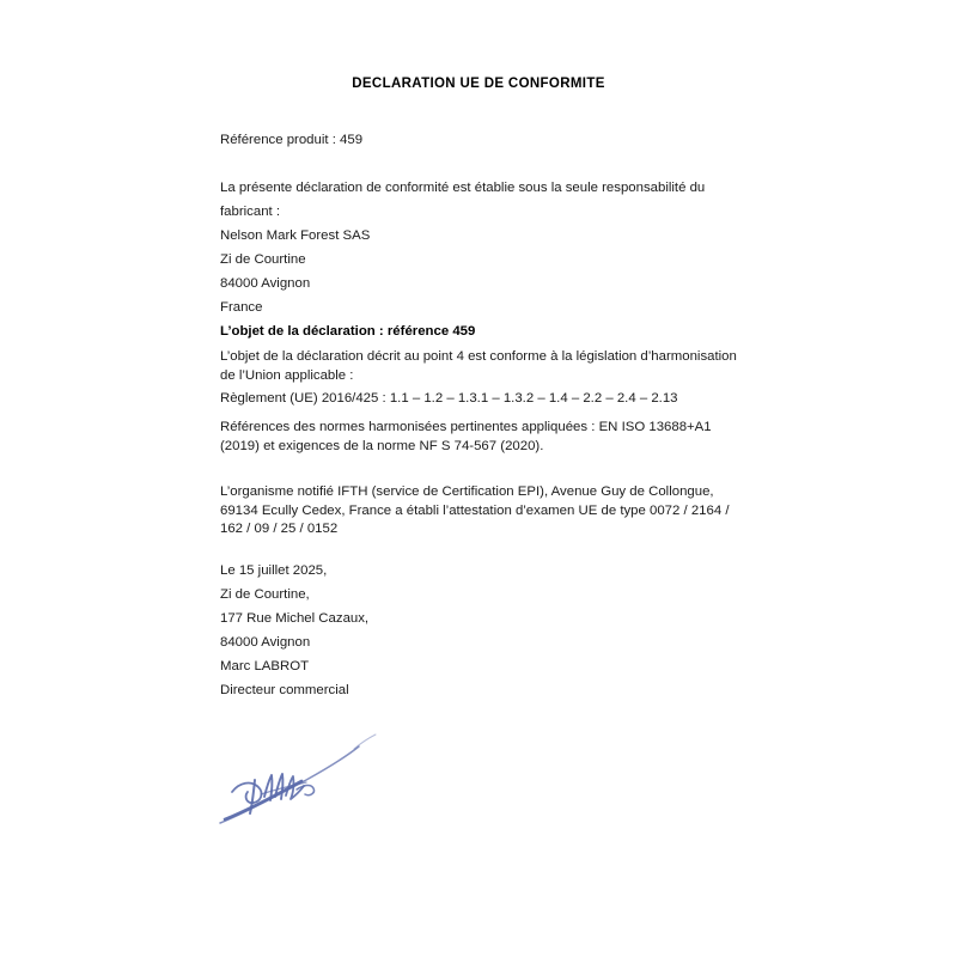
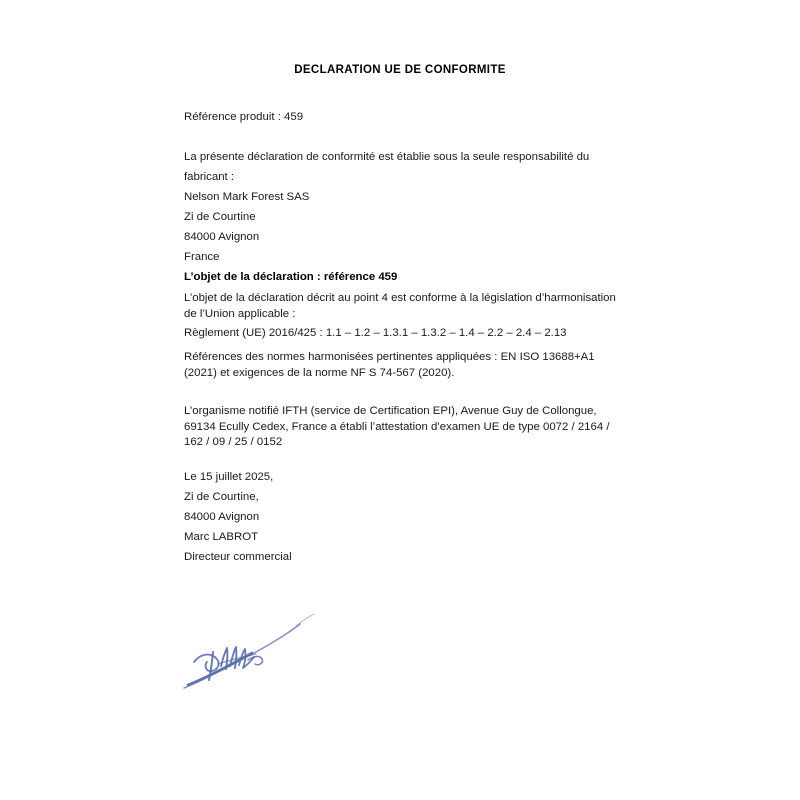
  DECLARATION UE DE CONFORMITE
  Référence produit : 459
  La présente déclaration de conformité est établie sous la seule responsabilité du fabricant :
  Nelson Mark Forest SAS
  Zi de Courtine
  84000 Avignon
  France
  L’objet de la déclaration : référence 459
  L’objet de la déclaration décrit au point 4 est conforme à la législation d’harmonisation de l’Union applicable :
  Règlement (UE) 2016/425 : 1.1 – 1.2 – 1.3.1 – 1.3.2 – 1.4 – 2.2 – 2.4 – 2.13
- Références des normes harmonisées pertinentes appliquées : EN ISO 13688+A1 (2019) et exigences de la norme NF S 74-567 (2020).
+ Références des normes harmonisées pertinentes appliquées : EN ISO 13688+A1 (2021) et exigences de la norme NF S 74-567 (2020).
  L’organisme notifié IFTH (service de Certification EPI), Avenue Guy de Collongue, 69134 Ecully Cedex, France a établi l’attestation d’examen UE de type 0072 / 2164 / 162 / 09 / 25 / 0152
  Le 15 juillet 2025,
  Zi de Courtine,
- 177 Rue Michel Cazaux,
  84000 Avignon
  Marc LABROT
  Directeur commercial
